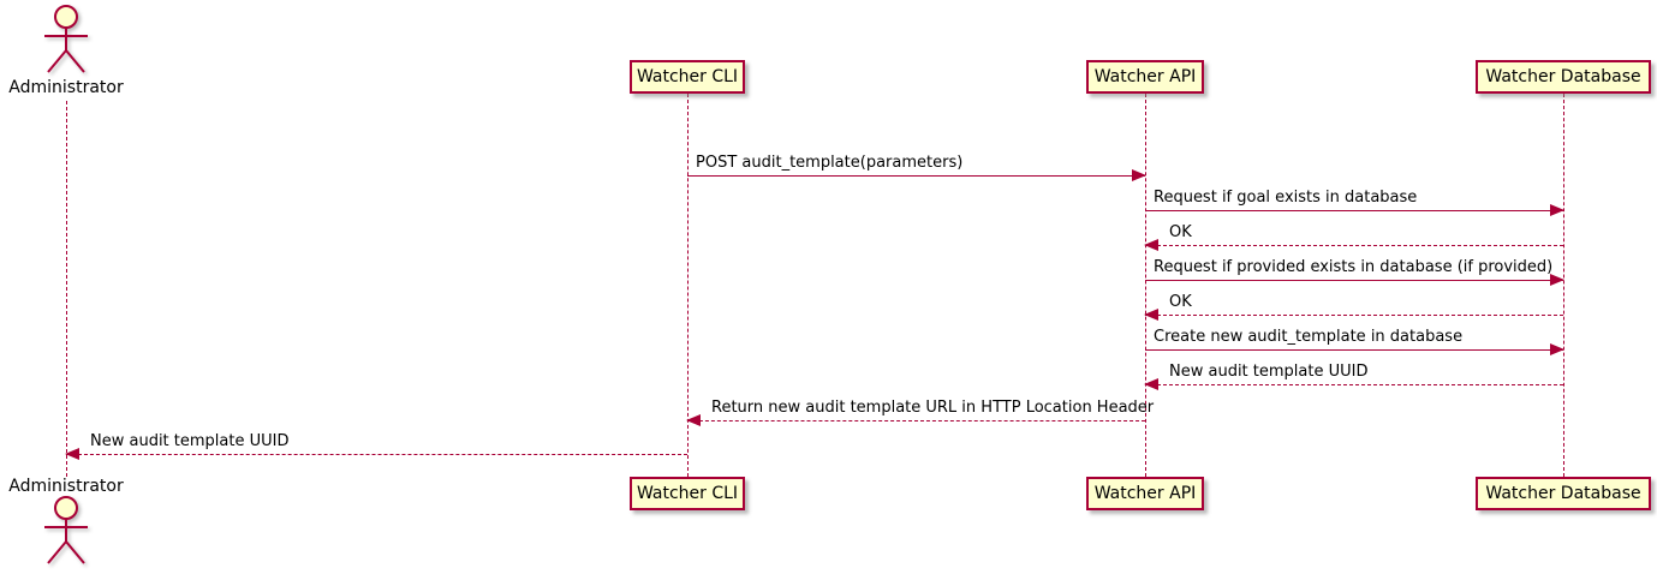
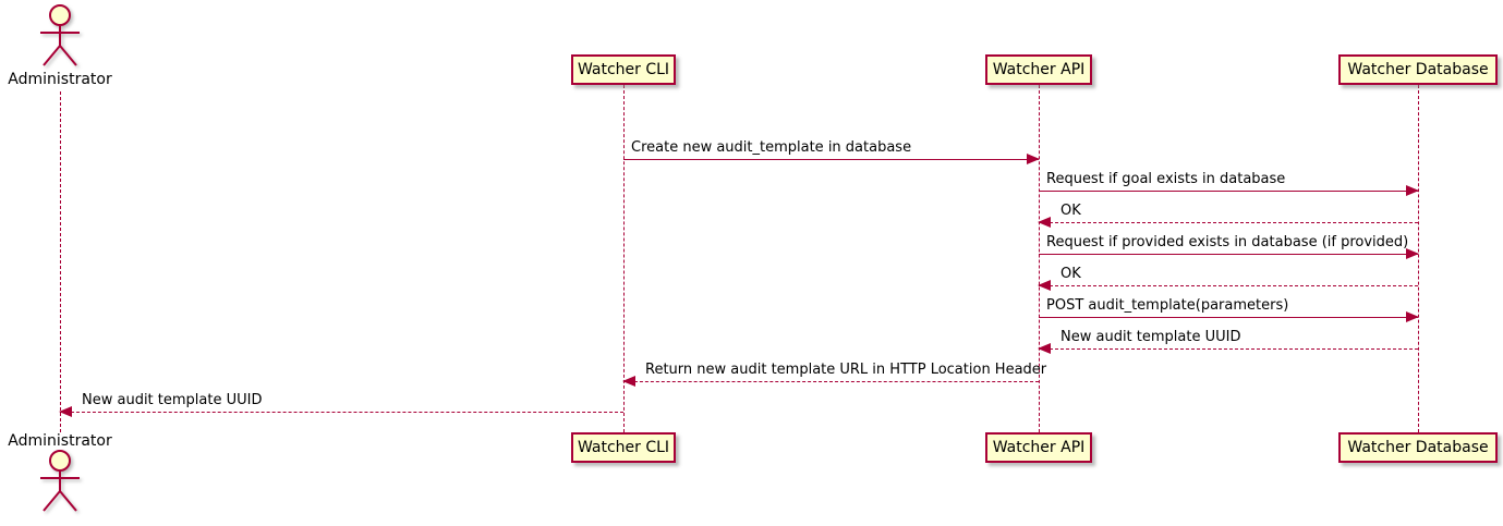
  Administrator
  Watcher CLI
  Watcher API
  Watcher Database
- POST audit_template(parameters)
+ Create new audit_template in database
  Request if goal exists in database
  OK
  Request if provided exists in database (if provided)
  OK
- Create new audit_template in database
+ POST audit_template(parameters)
  New audit template UUID
  Return new audit template URL in HTTP Location Header
  New audit template UUID
  Watcher CLI
  Watcher API
  Watcher Database
  Administrator
